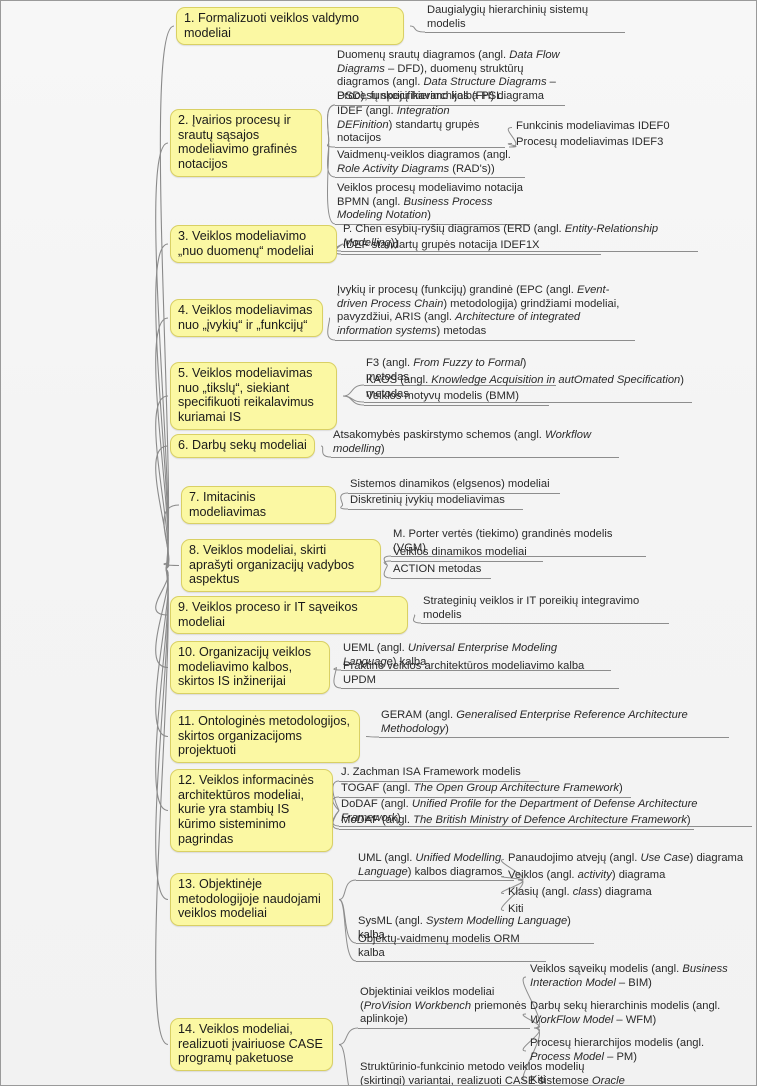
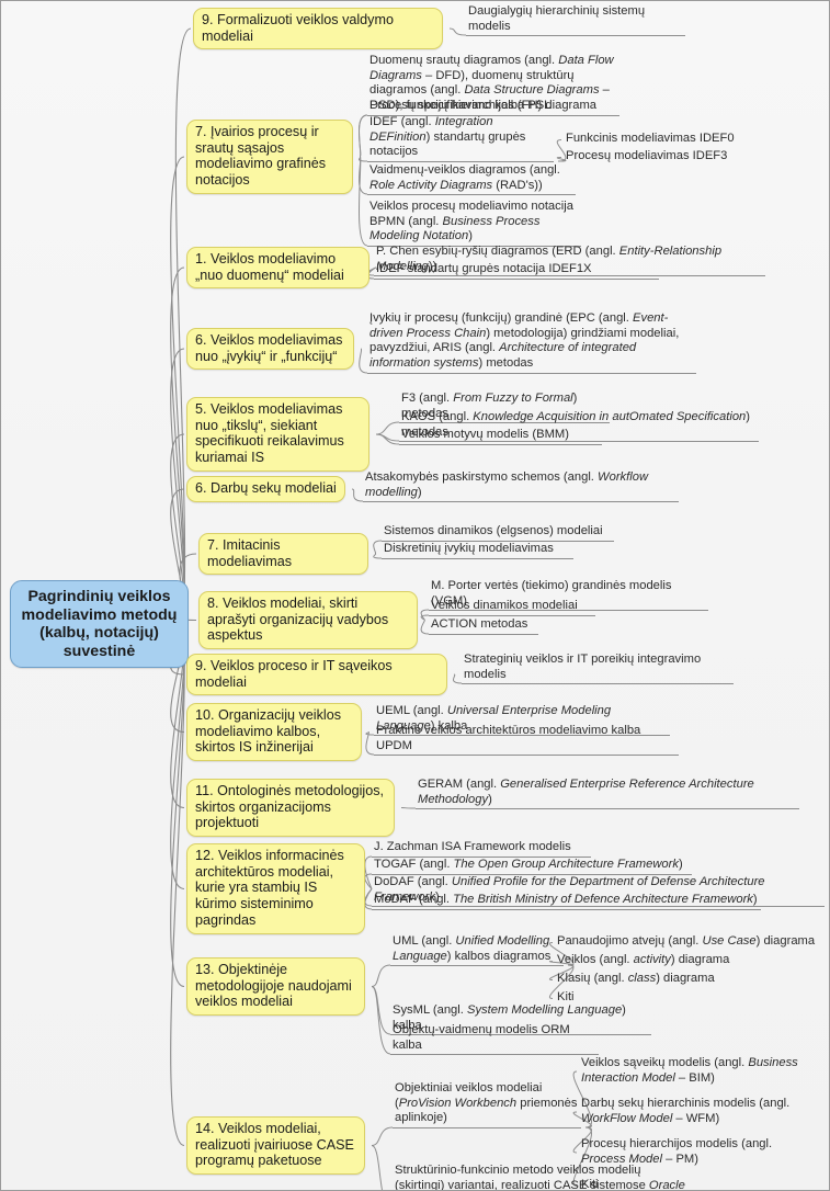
+ Pagrindinių veiklos modeliavimo metodų (kalbų, notacijų) suvestinė
- 1. Formalizuoti veiklos valdymo modeliai
+ 9. Formalizuoti veiklos valdymo modeliai
  Daugialygių hierarchinių sistemų modelis
- 2. Įvairios procesų ir srautų sąsajos modeliavimo grafinės notacijos
+ 7. Įvairios procesų ir srautų sąsajos modeliavimo grafinės notacijos
  Duomenų srautų diagramos (angl. Data Flow Diagrams – DFD), duomenų struktūrų diagramos (angl. Data Structure Diagrams – DSD), funkcijų hierarchijos (FH) diagrama
  Procesų specifikavimo kalba PSL
  IDEF (angl. Integration DEFinition) standartų grupės notacijos
  Vaidmenų-veiklos diagramos (angl. Role Activity Diagrams (RAD's))
  Veiklos procesų modeliavimo notacija BPMN (angl. Business Process Modeling Notation)
  Funkcinis modeliavimas IDEF0
  Procesų modeliavimas IDEF3
- 3. Veiklos modeliavimo „nuo duomenų“ modeliai
+ 1. Veiklos modeliavimo „nuo duomenų“ modeliai
  P. Chen esybių-ryšių diagramos (ERD (angl. Entity-Relationship Modelling))
  IDEF standartų grupės notacija IDEF1X
- 4. Veiklos modeliavimas nuo „įvykių“ ir „funkcijų“
+ 6. Veiklos modeliavimas nuo „įvykių“ ir „funkcijų“
  Įvykių ir procesų (funkcijų) grandinė (EPC (angl. Event-driven Process Chain) metodologija) grindžiami modeliai, pavyzdžiui, ARIS (angl. Architecture of integrated information systems) metodas
  5. Veiklos modeliavimas nuo „tikslų“, siekiant specifikuoti reikalavimus kuriamai IS
  F3 (angl. From Fuzzy to Formal) metodas
  KAOS (angl. Knowledge Acquisition in autOmated Specification) metodas
  Veiklos motyvų modelis (BMM)
  6. Darbų sekų modeliai
  Atsakomybės paskirstymo schemos (angl. Workflow modelling)
  7. Imitacinis modeliavimas
  Sistemos dinamikos (elgsenos) modeliai
  Diskretinių įvykių modeliavimas
  8. Veiklos modeliai, skirti aprašyti organizacijų vadybos aspektus
  M. Porter vertės (tiekimo) grandinės modelis (VGM)
  Veiklos dinamikos modeliai
  ACTION metodas
  9. Veiklos proceso ir IT sąveikos modeliai
  Strateginių veiklos ir IT poreikių integravimo modelis
  10. Organizacijų veiklos modeliavimo kalbos, skirtos IS inžinerijai
  UEML (angl. Universal Enterprise Modeling Language) kalba
  Praktinė veiklos architektūros modeliavimo kalba UPDM
  11. Ontologinės metodologijos, skirtos organizacijoms projektuoti
  GERAM (angl. Generalised Enterprise Reference Architecture Methodology)
  12. Veiklos informacinės architektūros modeliai, kurie yra stambių IS kūrimo sisteminimo pagrindas
  J. Zachman ISA Framework modelis
  TOGAF (angl. The Open Group Architecture Framework)
  DoDAF (angl. Unified Profile for the Department of Defense Architecture Framework)
  MoDAF (angl. The British Ministry of Defence Architecture Framework)
  13. Objektinėje metodologijoje naudojami veiklos modeliai
  UML (angl. Unified Modelling Language) kalbos diagramos
  SysML (angl. System Modelling Language) kalba
  Objektų-vaidmenų modelis ORM kalba
  Panaudojimo atvejų (angl. Use Case) diagrama
  Veiklos (angl. activity) diagrama
  Klasių (angl. class) diagrama
  Kiti
  14. Veiklos modeliai, realizuoti įvairiuose CASE programų paketuose
  Objektiniai veiklos modeliai (ProVision Workbench priemonės aplinkoje)
  Struktūrinio-funkcinio metodo veiklos modelių (skirtingi) variantai, realizuoti CASE sistemose Oracle
  Veiklos sąveikų modelis (angl. Business Interaction Model – BIM)
  Darbų sekų hierarchinis modelis (angl. WorkFlow Model – WFM)
  Procesų hierarchijos modelis (angl. Process Model – PM)
  Kiti
